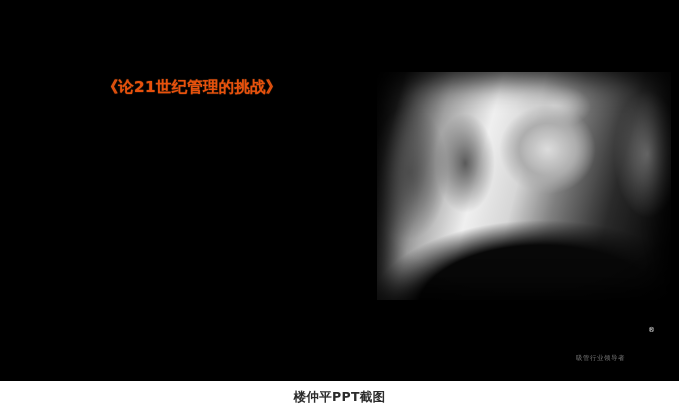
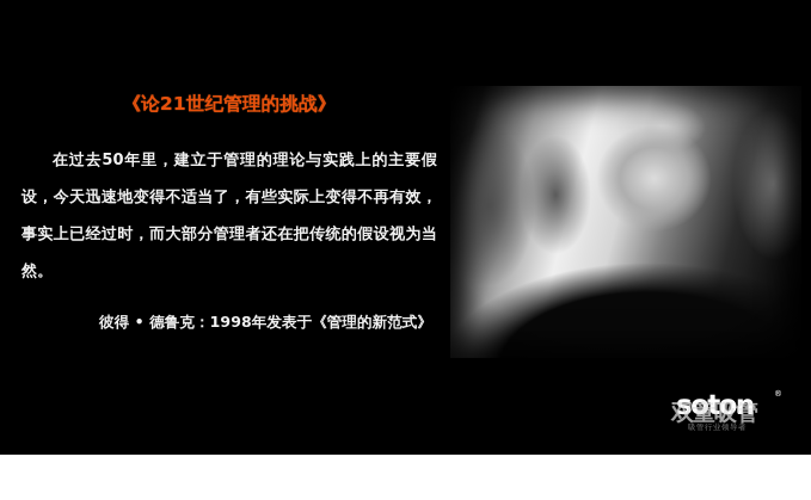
  《论21世纪管理的挑战》
+ 在过去50年里，建立于管理的理论与实践上的主要假设，今天迅速地变得不适当了，有些实际上变得不再有效，事实上已经过时，而大部分管理者还在把传统的假设视为当然。
+ 彼得 • 德鲁克：1998年发表于《管理的新范式》
+ soton
  ®
+ 双童吸管
  吸管行业领导者
- 楼仲平PPT截图
